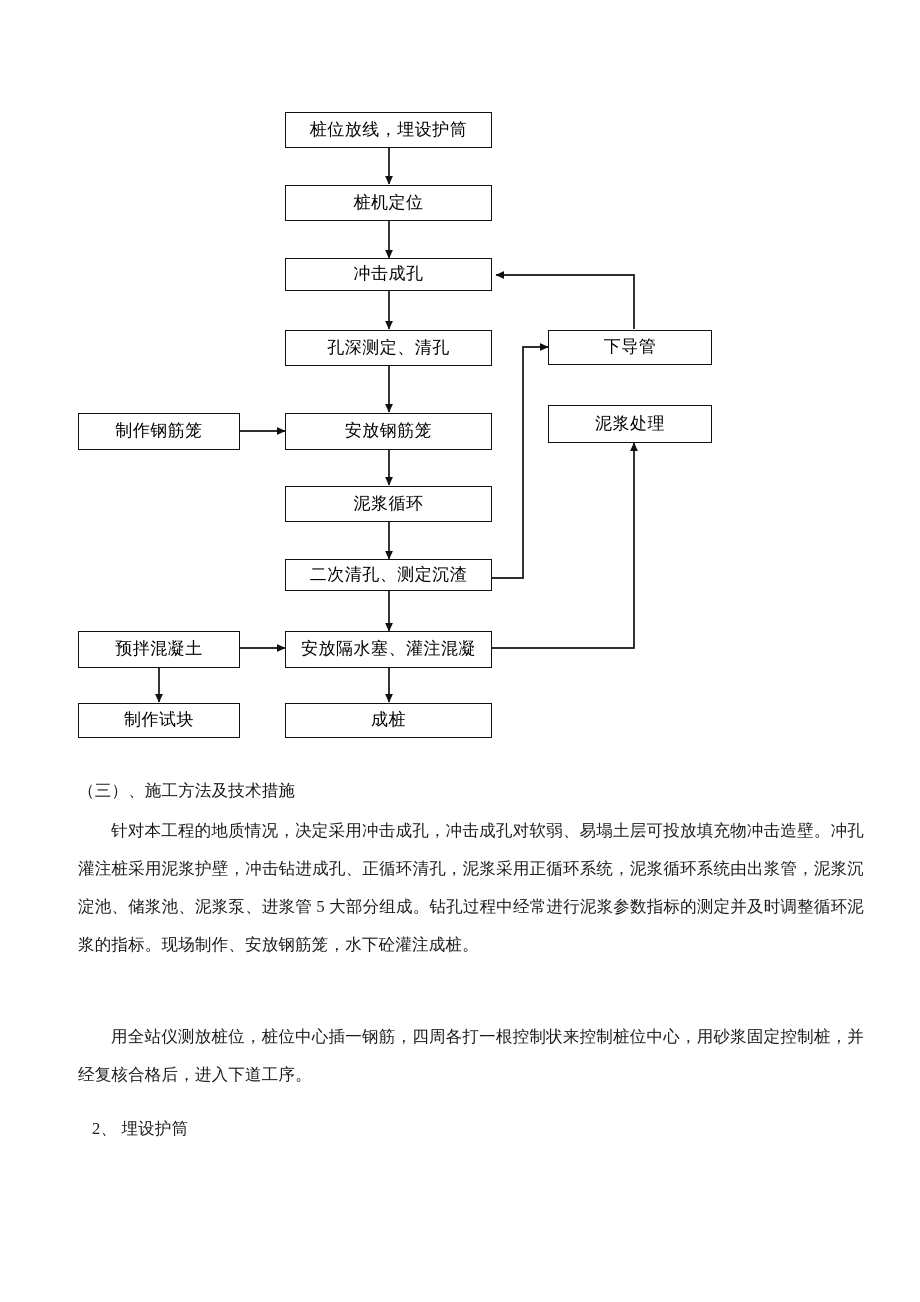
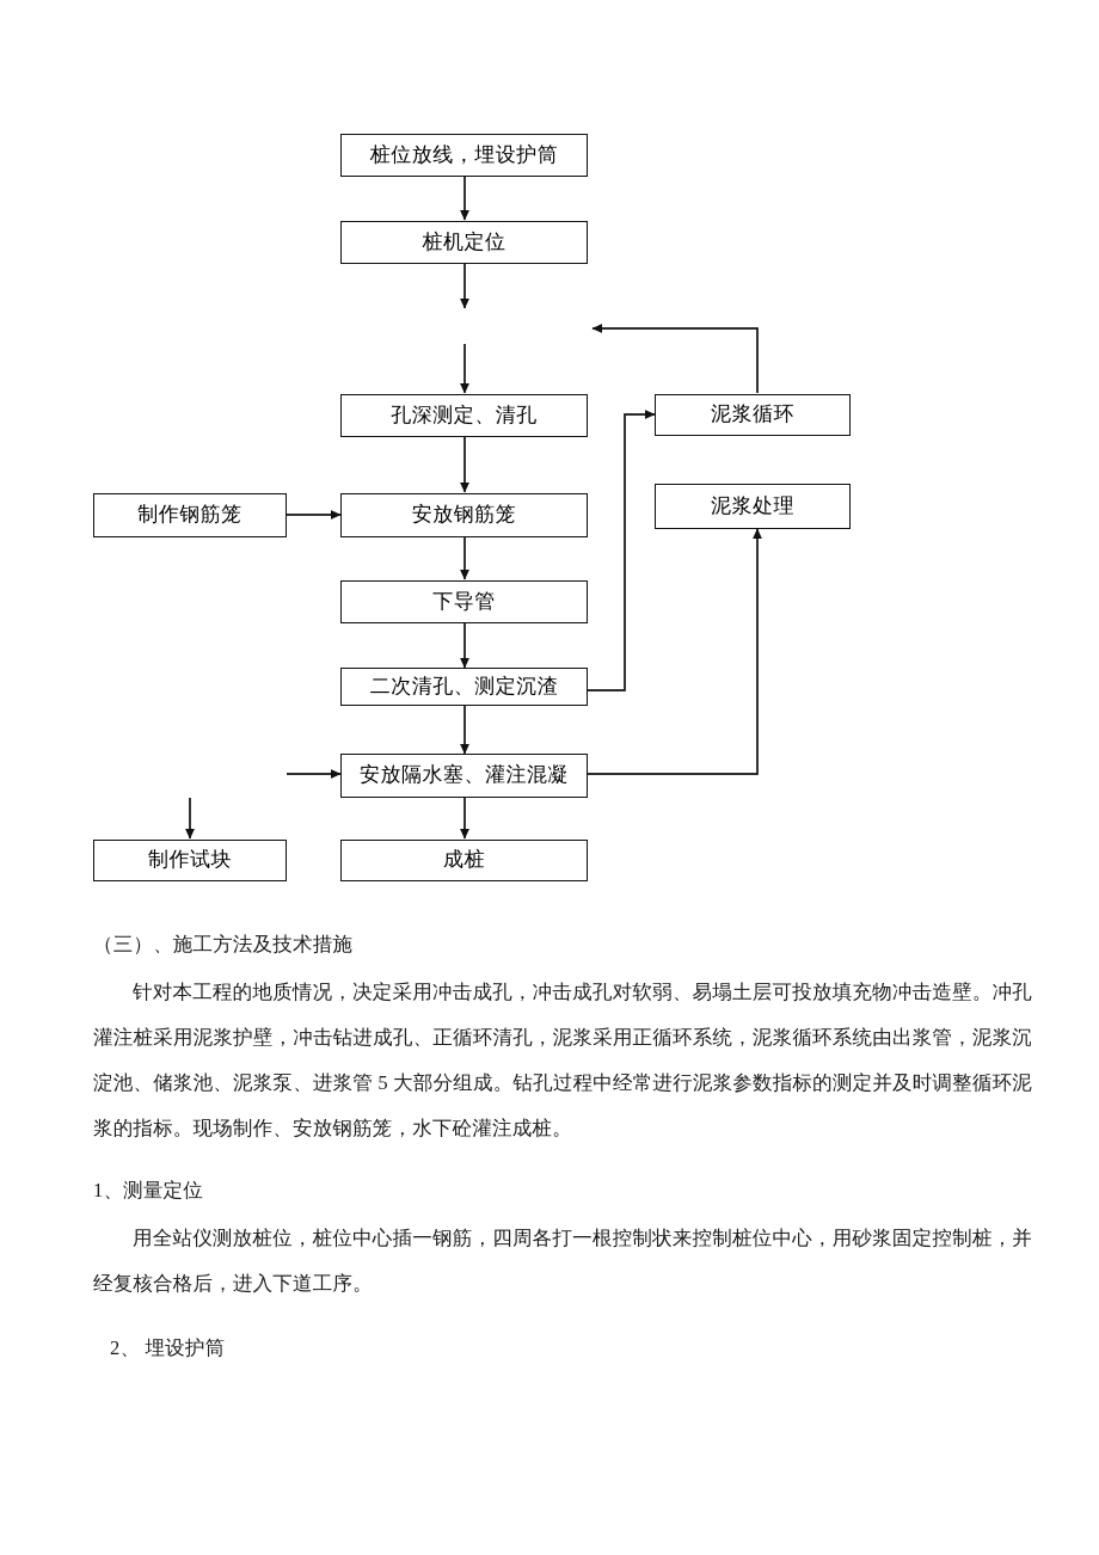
  桩位放线，埋设护筒
  桩机定位
- 冲击成孔
  孔深测定、清孔
  安放钢筋笼
- 泥浆循环
+ 下导管
  二次清孔、测定沉渣
  安放隔水塞、灌注混凝
  成桩
  制作钢筋笼
- 预拌混凝土
  制作试块
- 下导管
+ 泥浆循环
  泥浆处理
  （三）、施工方法及技术措施
  针对本工程的地质情况，决定采用冲击成孔，冲击成孔对软弱、易塌土层可投放填充物冲击造壁。冲孔灌注桩采用泥浆护壁，冲击钻进成孔、正循环清孔，泥浆采用正循环系统，泥浆循环系统由出浆管，泥浆沉淀池、储浆池、泥浆泵、进浆管 5 大部分组成。钻孔过程中经常进行泥浆参数指标的测定并及时调整循环泥浆的指标。现场制作、安放钢筋笼，水下砼灌注成桩。
+ 1、测量定位
  用全站仪测放桩位，桩位中心插一钢筋，四周各打一根控制状来控制桩位中心，用砂浆固定控制桩，并经复核合格后，进入下道工序。
  2、 埋设护筒
